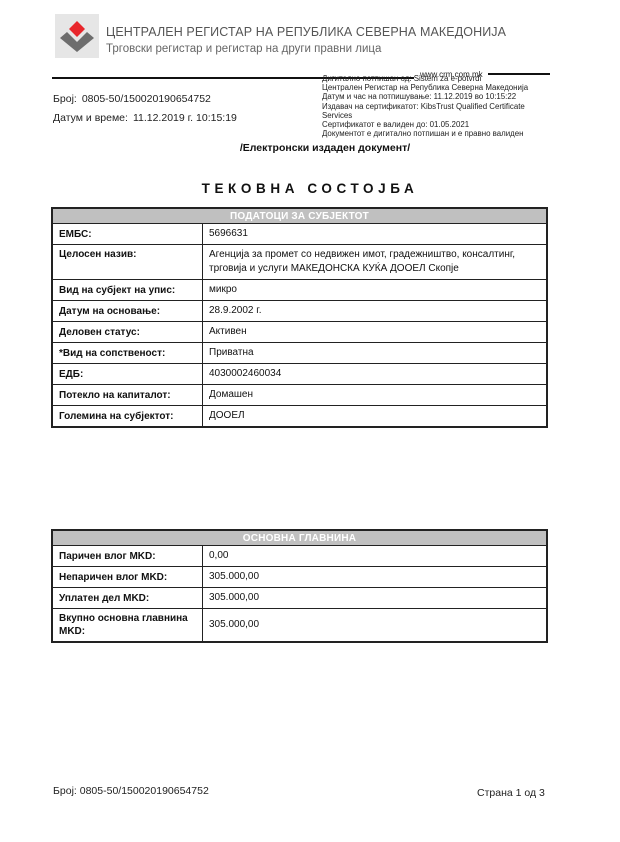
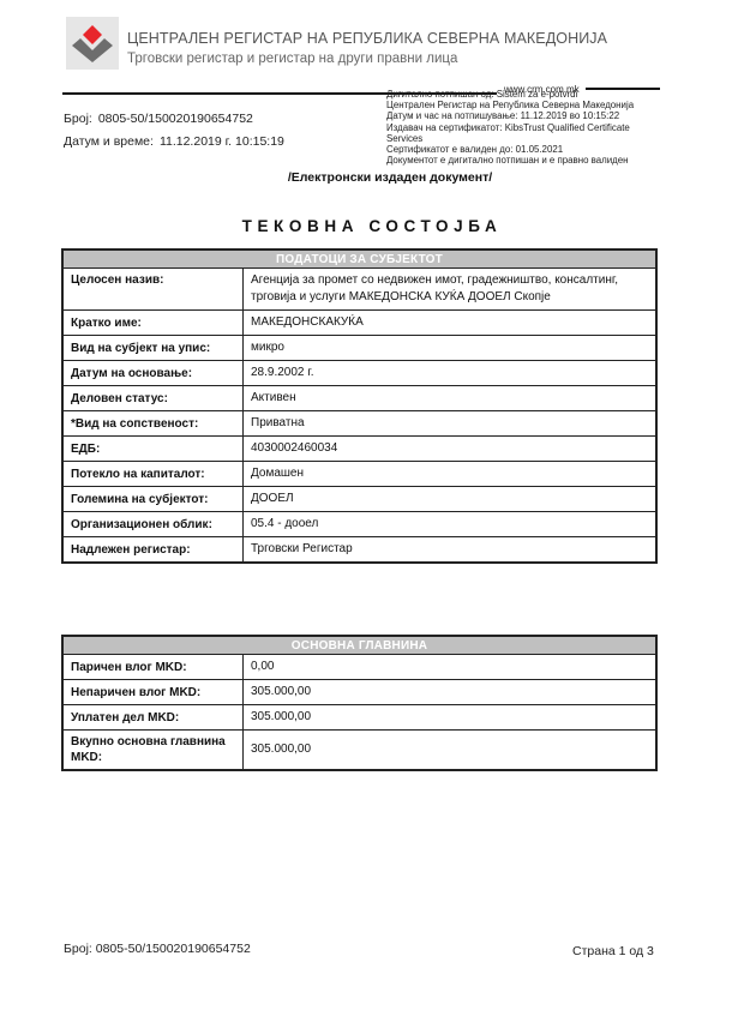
  ЦЕНТРАЛЕН РЕГИСТАР НА РЕПУБЛИКА СЕВЕРНА МАКЕДОНИЈА
  Трговски регистар и регистар на други правни лица
  www.crm.com.mk
  Дигитално потпишан од: Sistem za e-potvrdi
  Централен Регистар на Република Северна Македонија
  Датум и час на потпишување: 11.12.2019 во 10:15:22
  Издавач на сертификатот: KibsTrust Qualified Certificate
  Services
  Сертификатот е валиден до: 01.05.2021
  Документот е дигитално потпишан и е правно валиден
  Број: 0805-50/150020190654752
  Датум и време: 11.12.2019 г. 10:15:19
  /Електронски издаден документ/
  ТЕКОВНА СОСТОЈБА
  ПОДАТОЦИ ЗА СУБЈЕКТОТ
- ЕМБС:	5696631
  Целосен назив:	Агенција за промет со недвижен имот, градежништво, консалтинг, трговија и услуги МАКЕДОНСКА КУЌА ДООЕЛ Скопје
+ Кратко име:	МАКЕДОНСКАКУЌА
  Вид на субјект на упис:	микро
  Датум на основање:	28.9.2002 г.
  Деловен статус:	Активен
  *Вид на сопственост:	Приватна
  ЕДБ:	4030002460034
  Потекло на капиталот:	Домашен
  Големина на субјектот:	ДООЕЛ
+ Организационен облик:	05.4 - дооел
+ Надлежен регистар:	Трговски Регистар
  ОСНОВНА ГЛАВНИНА
  Паричен влог MKD:	0,00
  Непаричен влог MKD:	305.000,00
  Уплатен дел MKD:	305.000,00
  Вкупно основна главнина MKD:	305.000,00
  Број: 0805-50/150020190654752
  Страна 1 од 3
